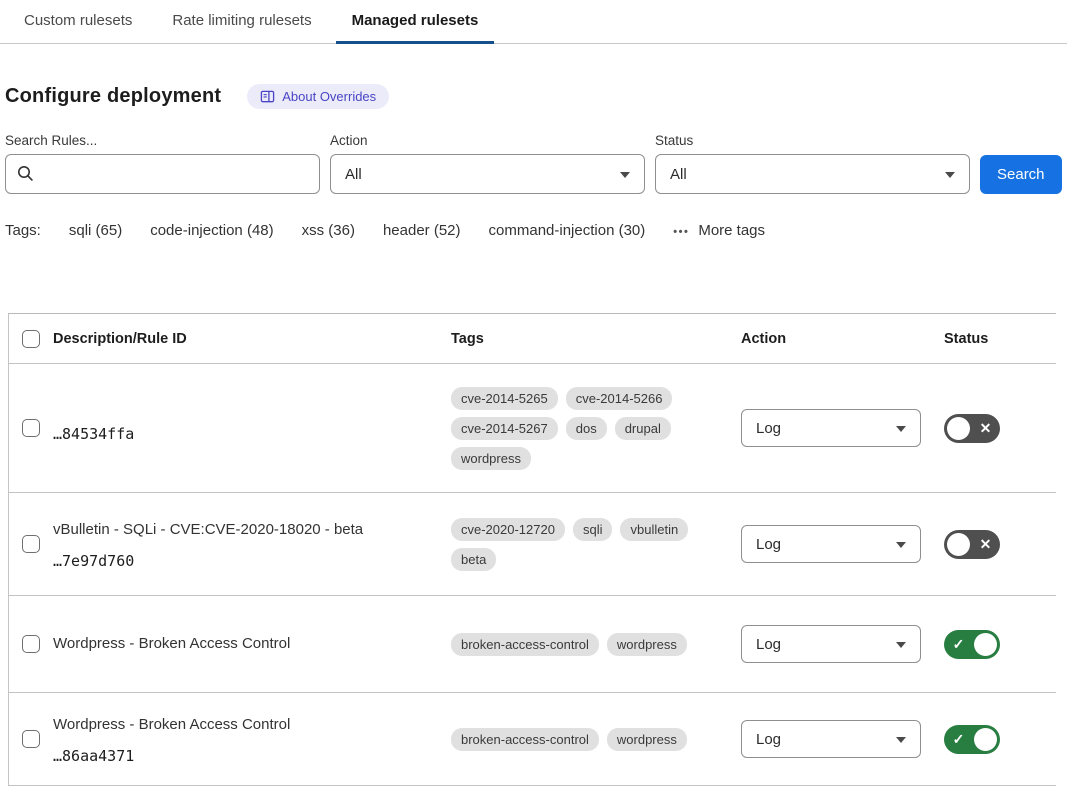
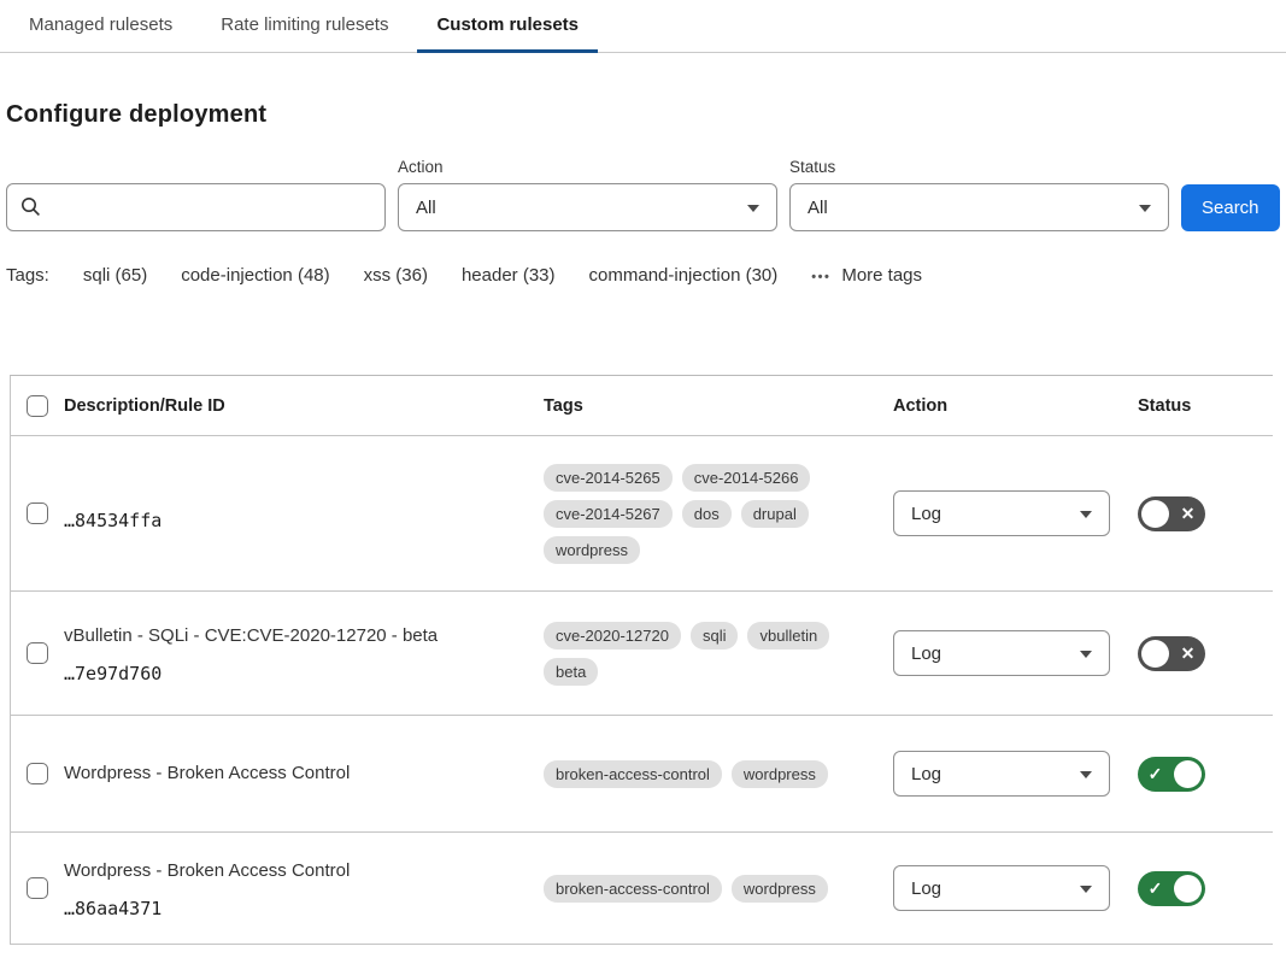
- Custom rulesets
+ Managed rulesets
  Rate limiting rulesets
- Managed rulesets
+ Custom rulesets
  Configure deployment
- About Overrides
- Search Rules...
  Action
  All
  Status
  All
  Search
  Tags:
  sqli (65)
  code-injection (48)
  xss (36)
- header (52)
+ header (33)
  command-injection (30)
  •••
  More tags
  Description/Rule ID
  Tags
  Action
  Status
  …84534ffa
  cve-2014-5265
  cve-2014-5266
  cve-2014-5267
  dos
  drupal
  wordpress
  Log
  ✕
- vBulletin - SQLi - CVE:CVE-2020-18020 - beta
+ vBulletin - SQLi - CVE:CVE-2020-12720 - beta
  …7e97d760
  cve-2020-12720
  sqli
  vbulletin
  beta
  Log
  ✕
  Wordpress - Broken Access Control
  broken-access-control
  wordpress
  Log
  ✓
  Wordpress - Broken Access Control
  …86aa4371
  broken-access-control
  wordpress
  Log
  ✓
